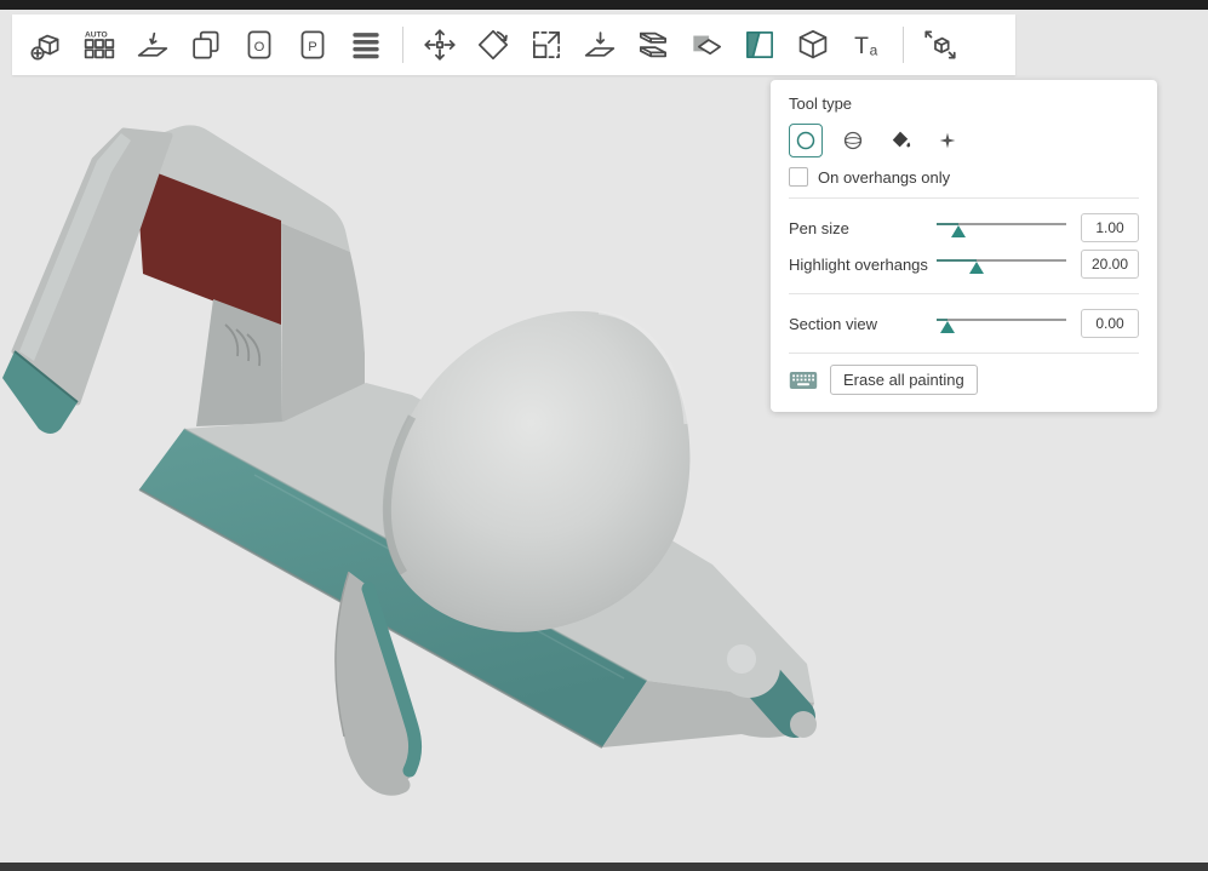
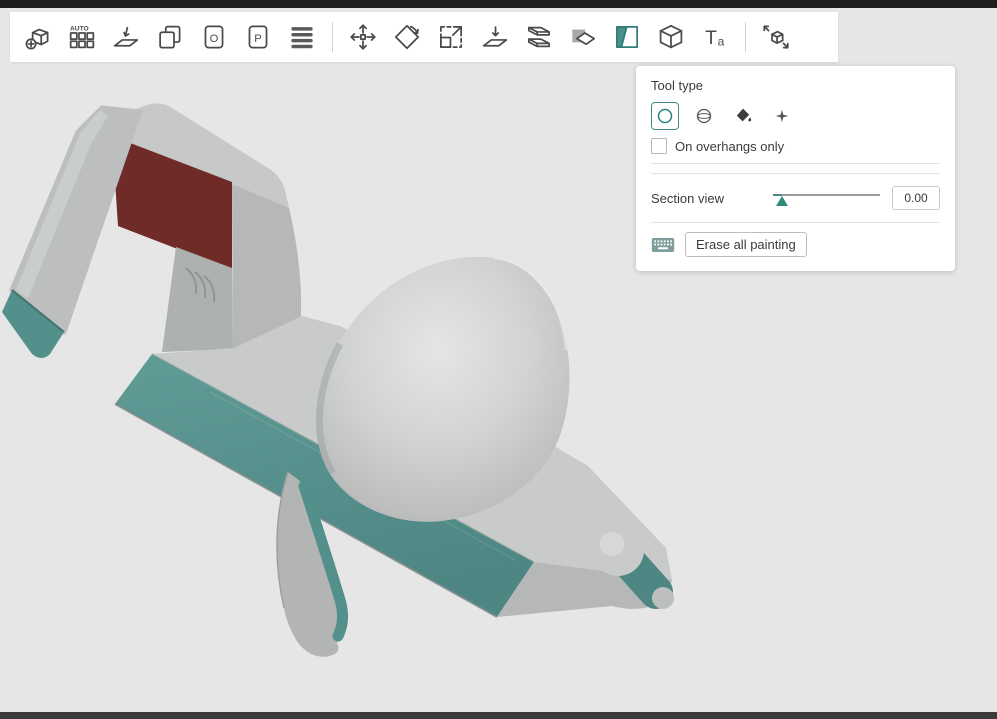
  O
  P
  T
  a
  Tool type
  On overhangs only
- Pen size
- 1.00
- Highlight overhangs
- 20.00
  Section view
  0.00
  Erase all painting
